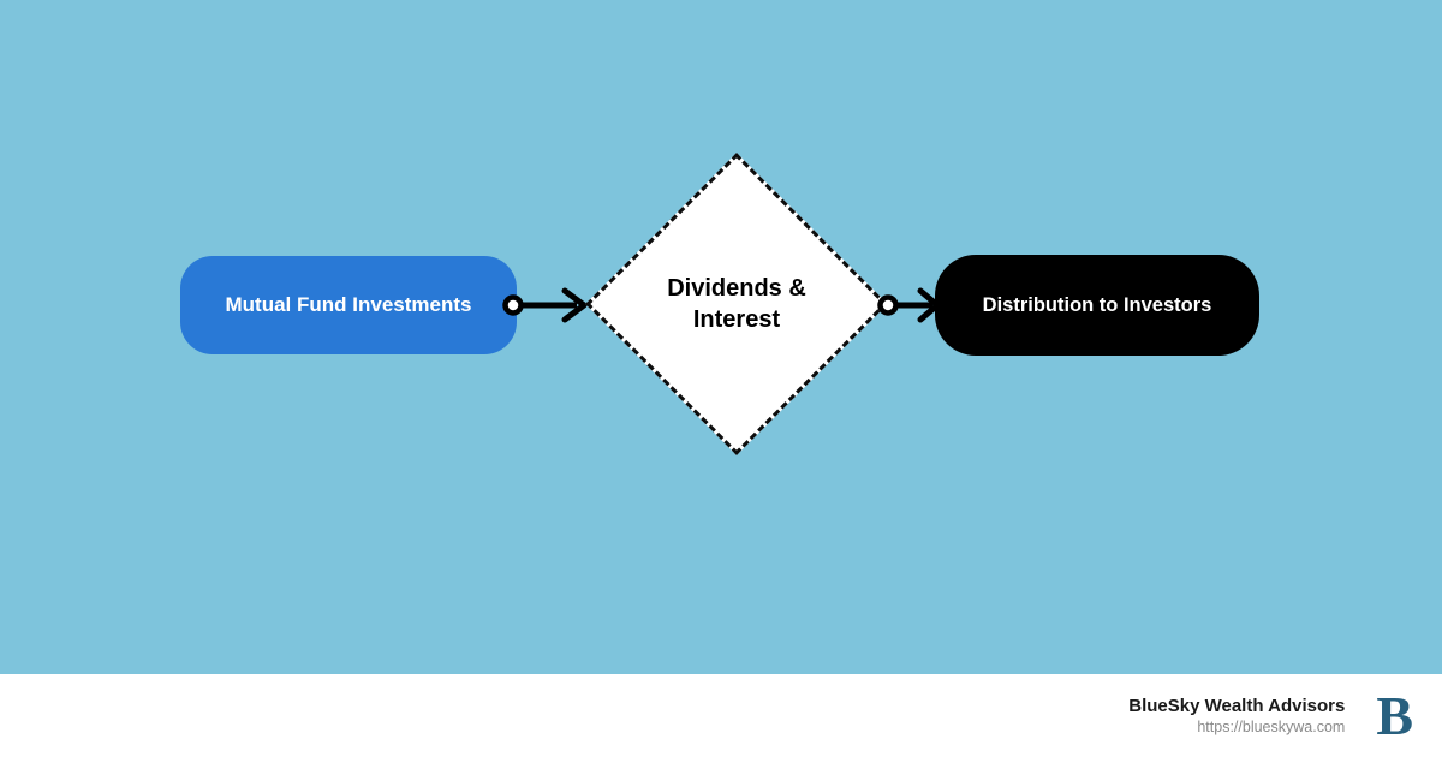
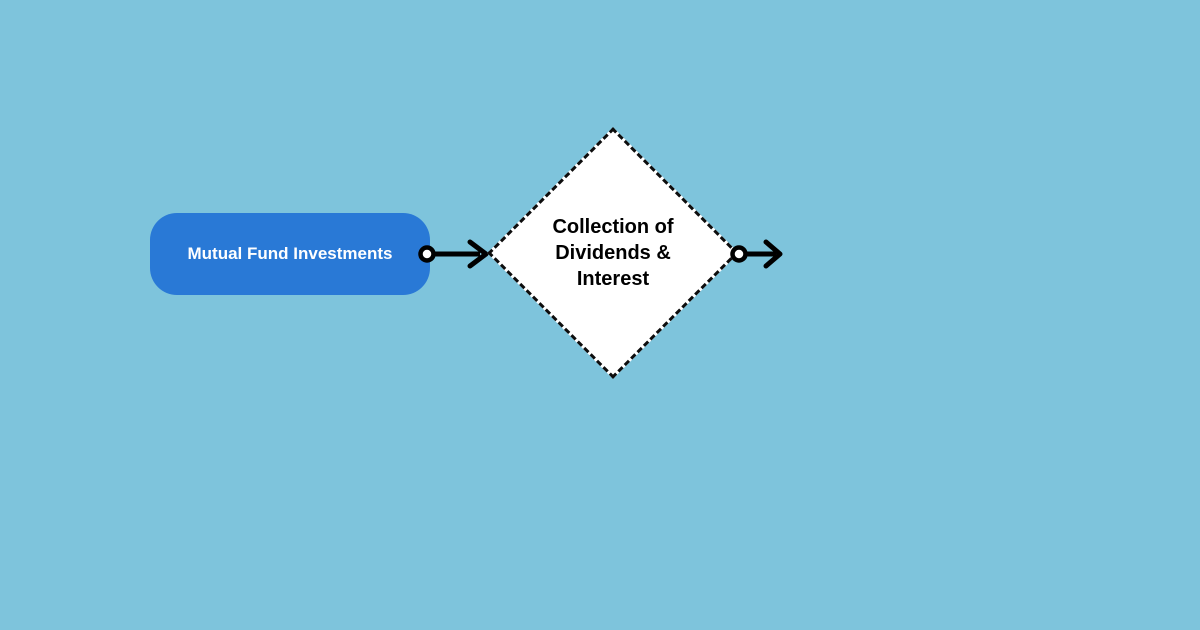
  Mutual Fund Investments
+ Collection of
  Dividends &
  Interest
- Distribution to Investors
- BlueSky Wealth Advisors
- https://blueskywa.com
- B
